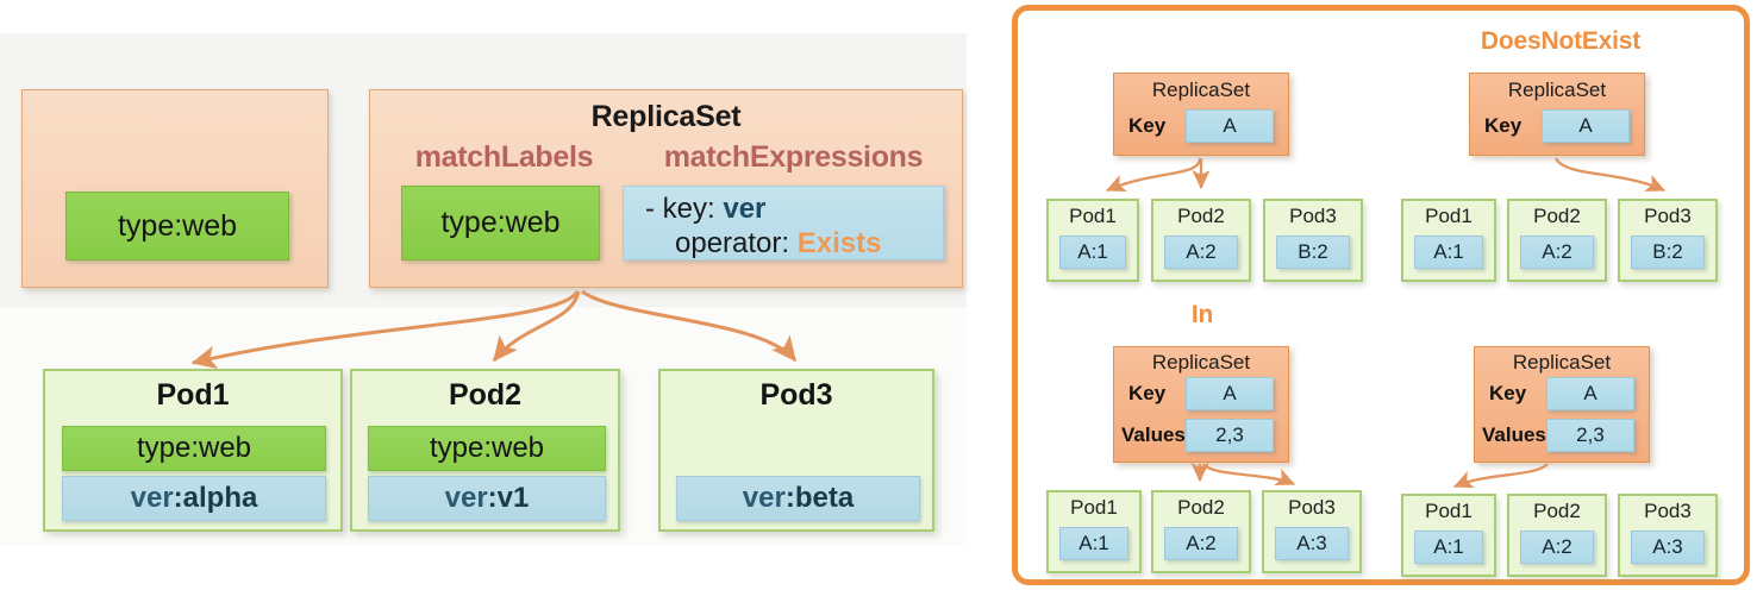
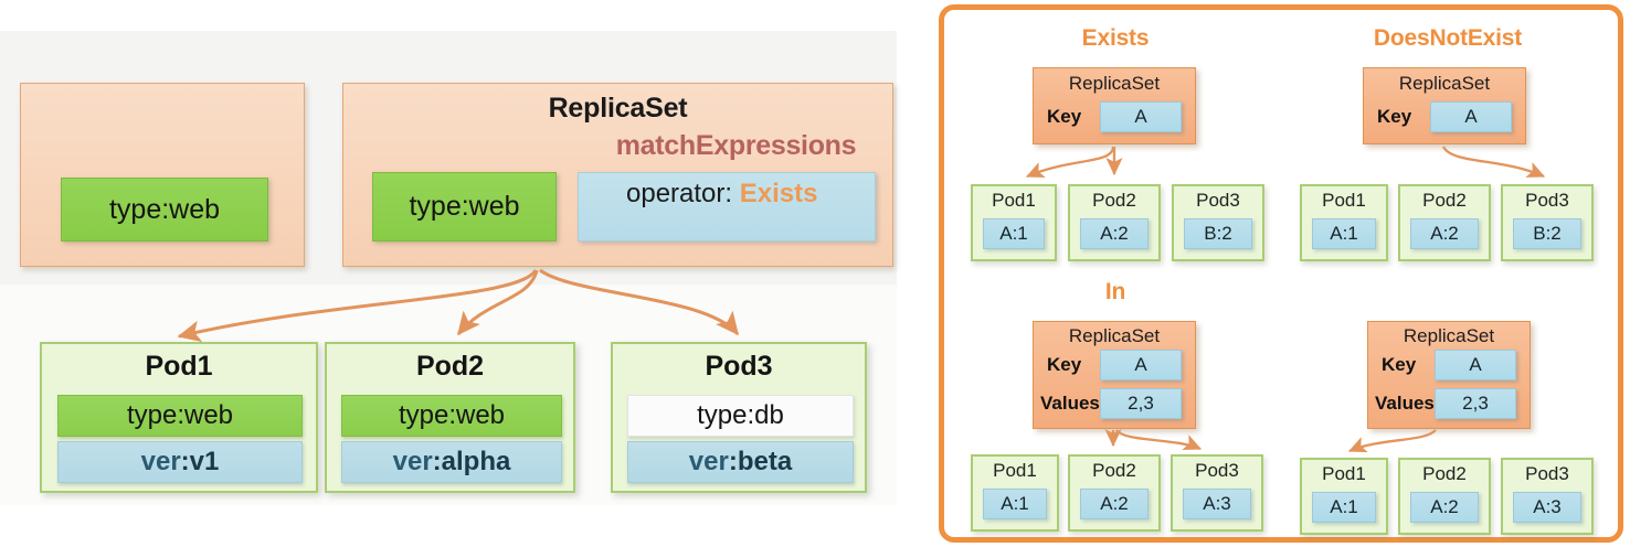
  type:web
  ReplicaSet
- matchLabels
  matchExpressions
  type:web
- - key: ver
  operator: Exists
  Pod1
  type:web
  ver
- :alpha
+ :v1
  Pod2
  type:web
  ver
- :v1
+ :alpha
  Pod3
+ type:db
  ver
  :beta
+ Exists
  ReplicaSet
  Key
  A
  Pod1
  A:1
  Pod2
  A:2
  Pod3
  B:2
  DoesNotExist
  ReplicaSet
  Key
  A
  Pod1
  A:1
  Pod2
  A:2
  Pod3
  B:2
  In
  ReplicaSet
  Key
  A
  Values
  2,3
  Pod1
  A:1
  Pod2
  A:2
  Pod3
  A:3
  ReplicaSet
  Key
  A
  Values
  2,3
  Pod1
  A:1
  Pod2
  A:2
  Pod3
  A:3
